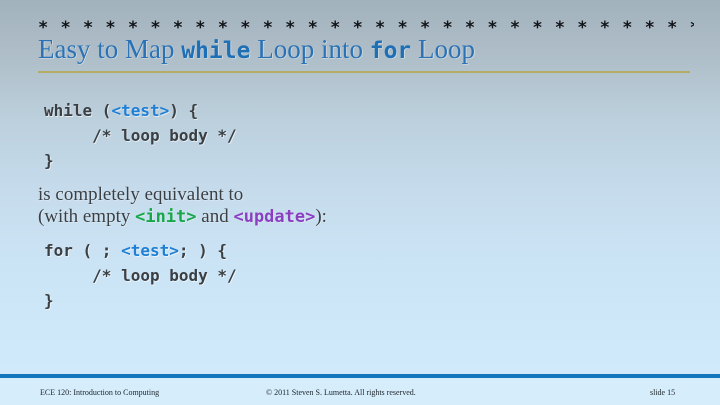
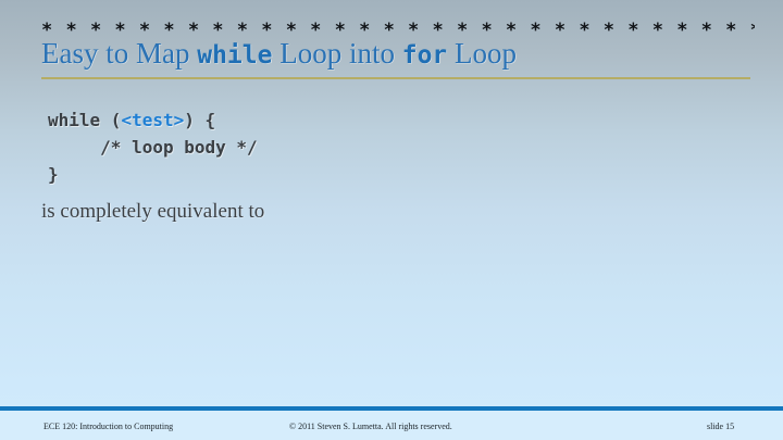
  * * * * * * * * * * * * * * * * * * * * * * * * * * * * *
  Easy to Map while Loop into for Loop
  while (<test>) { /* loop body */ }
  is completely equivalent to
- (with empty <init> and <update>):
- for ( ; <test>; ) { /* loop body */ }
  ECE 120: Introduction to Computing
  © 2011 Steven S. Lumetta. All rights reserved.
  slide 15
